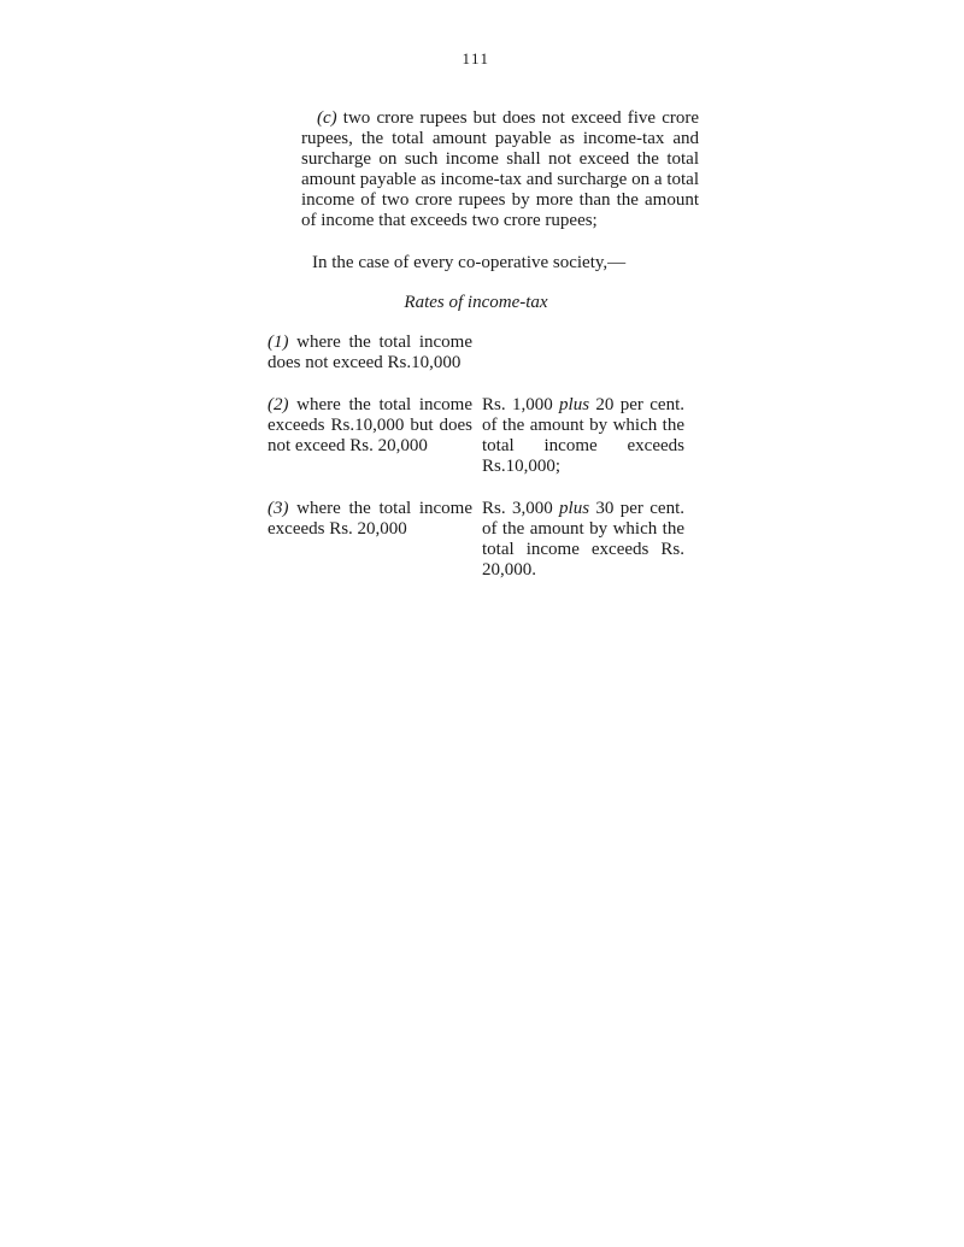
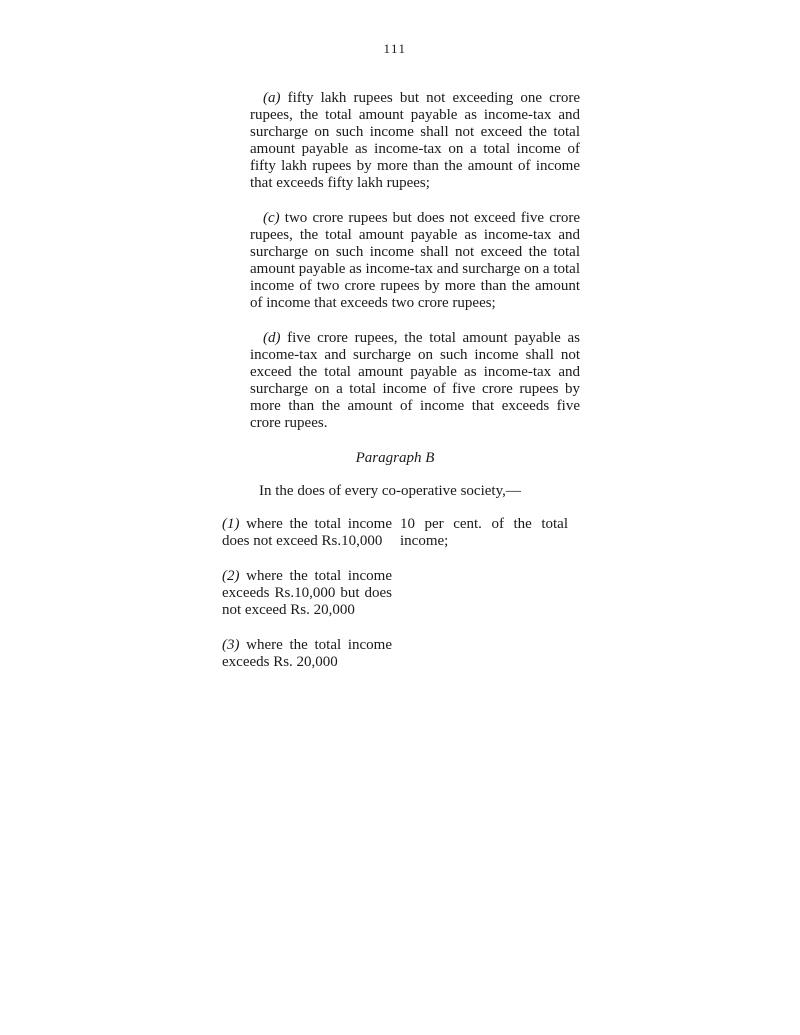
  111
+ (a) fifty lakh rupees but not exceeding one crore rupees, the total amount payable as income-tax and surcharge on such income shall not exceed the total amount payable as income-tax on a total income of fifty lakh rupees by more than the amount of income that exceeds fifty lakh rupees;
  (c) two crore rupees but does not exceed five crore rupees, the total amount payable as income-tax and surcharge on such income shall not exceed the total amount payable as income-tax and surcharge on a total income of two crore rupees by more than the amount of income that exceeds two crore rupees;
+ (d) five crore rupees, the total amount payable as income-tax and surcharge on such income shall not exceed the total amount payable as income-tax and surcharge on a total income of five crore rupees by more than the amount of income that exceeds five crore rupees.
+ Paragraph B
- In the case of every co-operative society,—
+ In the does of every co-operative society,—
- Rates of income-tax
  (1) where the total income does not exceed Rs.10,000
+ 10 per cent. of the total income;
  (2) where the total income exceeds Rs.10,000 but does not exceed Rs. 20,000
- Rs. 1,000 plus 20 per cent. of the amount by which the total income exceeds Rs.10,000;
  (3) where the total income exceeds Rs. 20,000
- Rs. 3,000 plus 30 per cent. of the amount by which the total income exceeds Rs. 20,000.
